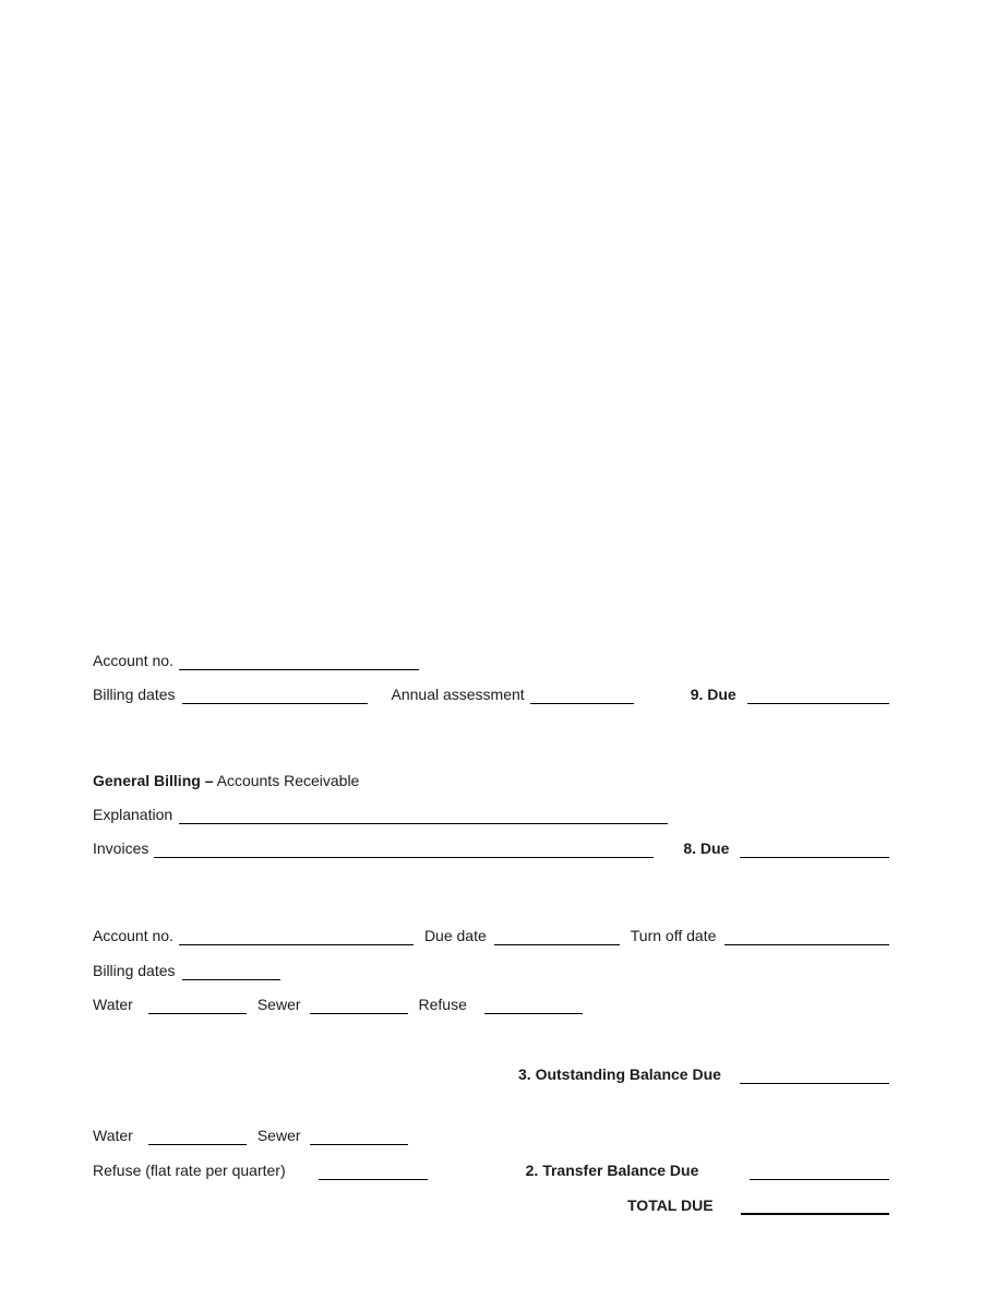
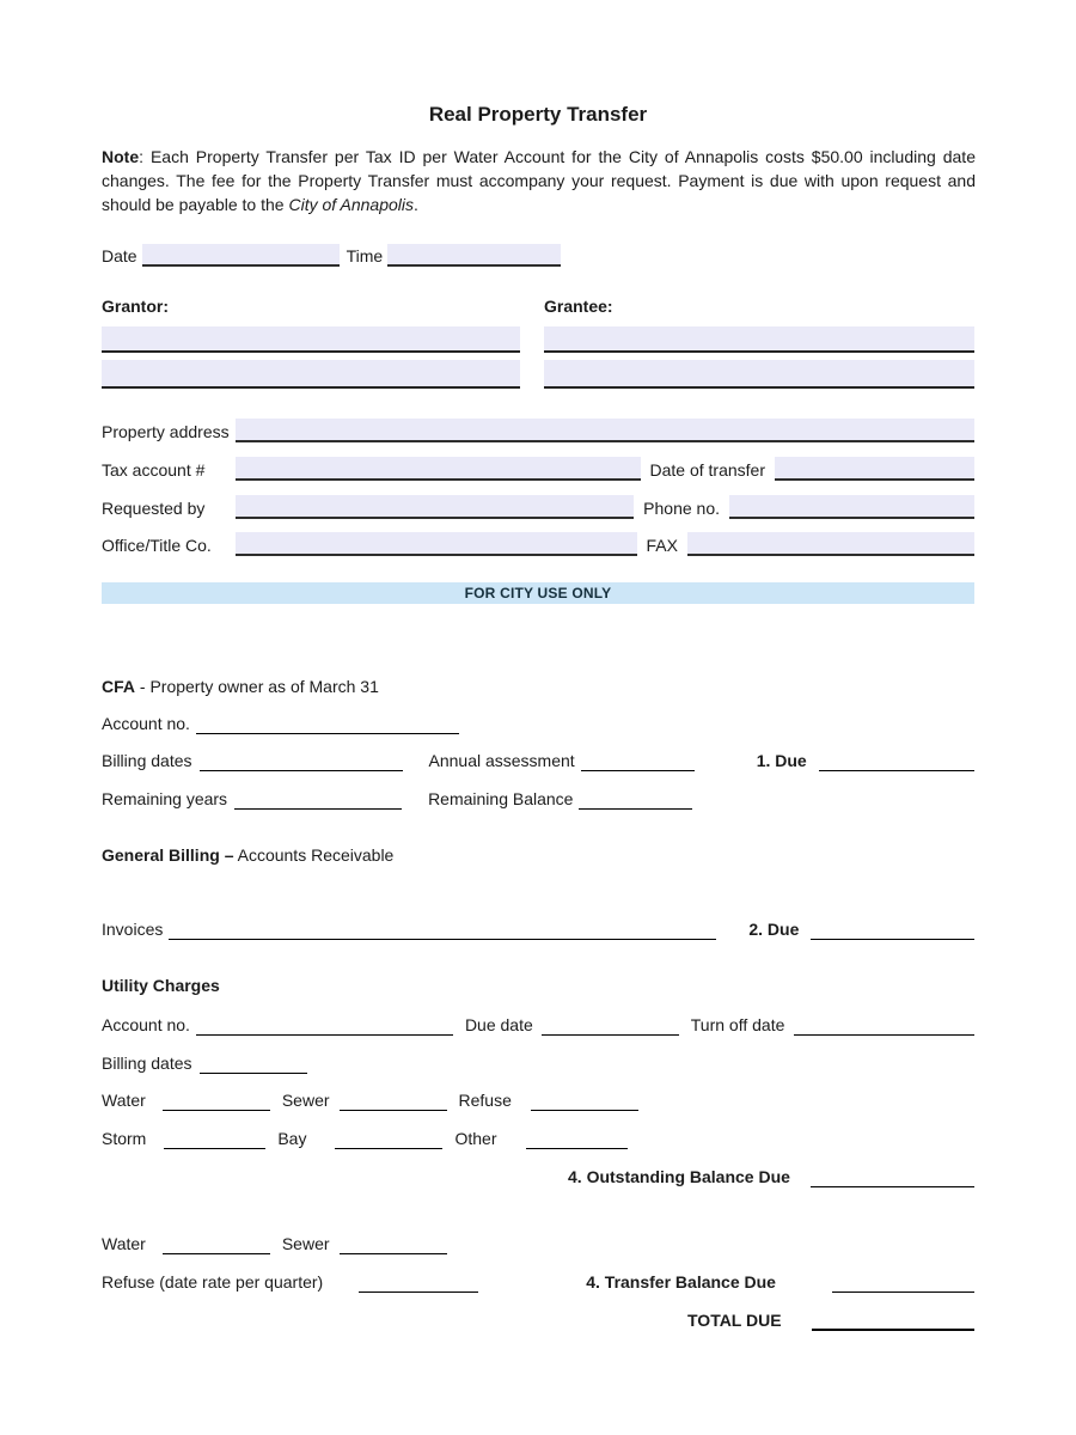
+ Real Property Transfer
+ Note: Each Property Transfer per Tax ID per Water Account for the City of Annapolis costs $50.00 including date changes. The fee for the Property Transfer must accompany your request. Payment is due with upon request and should be payable to the City of Annapolis.
+ Date
+ Time
+ Grantor:
+ Grantee:
+ Property address
+ Tax account #
+ Date of transfer
+ Requested by
+ Phone no.
+ Office/Title Co.
+ FAX
+ FOR CITY USE ONLY
+ CFA
+ - Property owner as of March 31
  Account no.
  Billing dates
  Annual assessment
- 9. Due
+ 1. Due
+ Remaining years
+ Remaining Balance
  General Billing –
  Accounts Receivable
- Explanation
  Invoices
- 8. Due
+ 2. Due
+ Utility Charges
  Account no.
  Due date
  Turn off date
  Billing dates
  Water
  Sewer
  Refuse
+ Storm
+ Bay
+ Other
- 3. Outstanding Balance Due
+ 4. Outstanding Balance Due
  Water
  Sewer
- Refuse (flat rate per quarter)
+ Refuse (date rate per quarter)
- 2. Transfer Balance Due
+ 4. Transfer Balance Due
  TOTAL DUE
